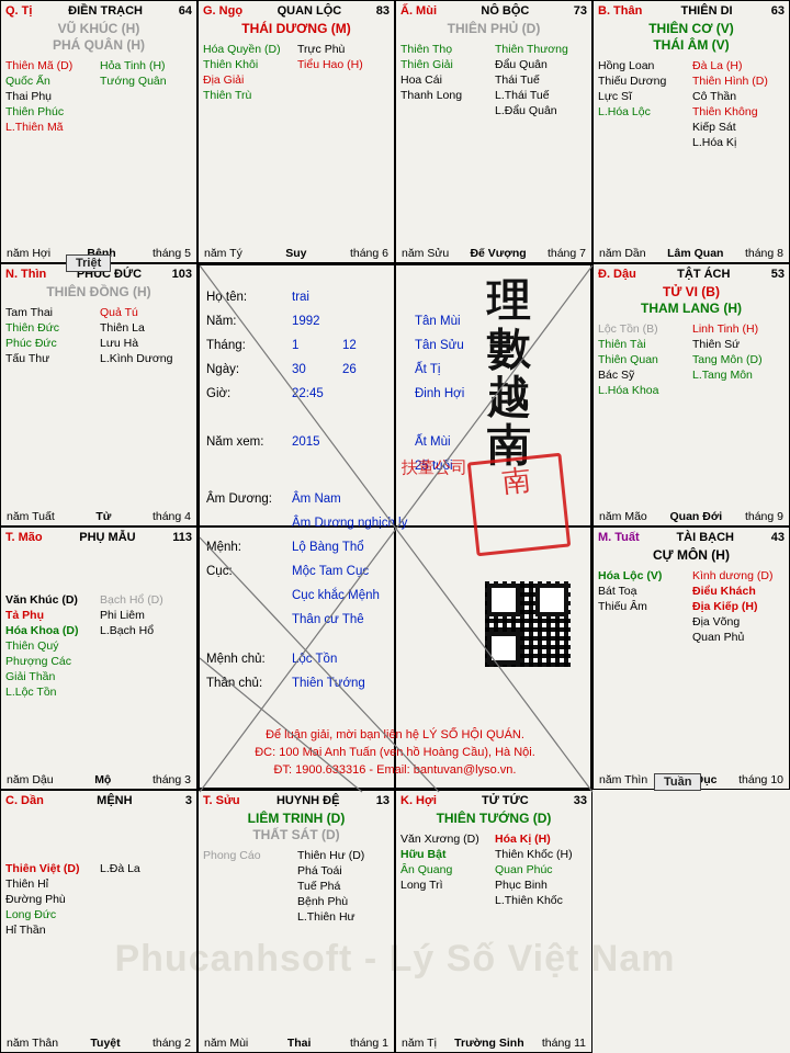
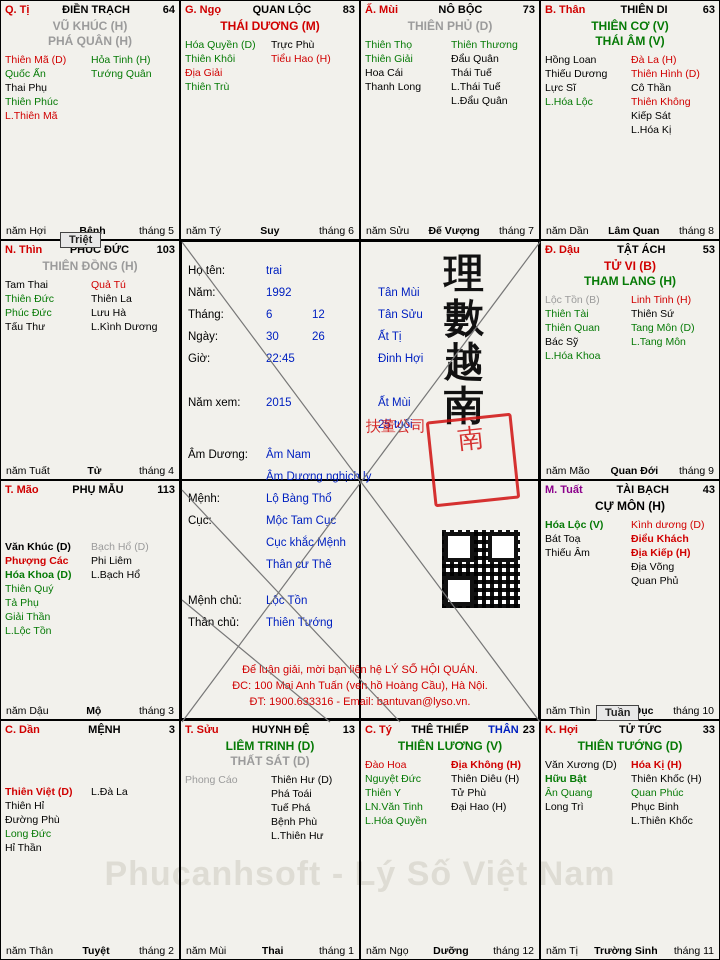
  Phucanhsoft - Lý Số Việt Nam
  Q. Tị
  ĐIỀN TRẠCH
  64
  VŨ KHÚC (H)
  PHÁ QUÂN (H)
  Thiên Mã (D)
  Quốc Ấn
  Thai Phụ
  Thiên Phúc
  L.Thiên Mã
  Hỏa Tinh (H)
  Tướng Quân
  năm Hợi
  Bệnh
  tháng 5
  G. Ngọ
  QUAN LỘC
  83
  THÁI DƯƠNG (M)
  Hóa Quyền (D)
  Thiên Khôi
  Địa Giải
  Thiên Trù
  Trực Phù
  Tiểu Hao (H)
  năm Tý
  Suy
  tháng 6
  Ấ. Mùi
  NÔ BỘC
  73
  THIÊN PHỦ (D)
  Thiên Thọ
  Thiên Giải
  Hoa Cái
  Thanh Long
  Thiên Thương
  Đẩu Quân
  Thái Tuế
  L.Thái Tuế
  L.Đẩu Quân
  năm Sửu
  Đế Vượng
  tháng 7
  B. Thân
  THIÊN DI
  63
  THIÊN CƠ (V)
  THÁI ÂM (V)
  Hồng Loan
  Thiếu Dương
  Lực Sĩ
  L.Hóa Lộc
  Đà La (H)
  Thiên Hình (D)
  Cô Thần
  Thiên Không
  Kiếp Sát
  L.Hóa Kị
  năm Dần
  Lâm Quan
  tháng 8
  N. Thìn
  PHÚC ĐỨC
  103
  THIÊN ĐỒNG (H)
  Tam Thai
  Thiên Đức
  Phúc Đức
  Tấu Thư
  Quả Tú
  Thiên La
  Lưu Hà
  L.Kình Dương
  năm Tuất
  Tử
  tháng 4
  Đ. Dậu
  TẬT ÁCH
  53
  TỬ VI (B)
  THAM LANG (H)
  Lộc Tồn (B)
  Thiên Tài
  Thiên Quan
  Bác Sỹ
  L.Hóa Khoa
  Linh Tinh (H)
  Thiên Sứ
  Tang Môn (D)
  L.Tang Môn
  năm Mão
  Quan Đới
  tháng 9
  T. Mão
  PHỤ MẪU
  113
  Văn Khúc (D)
- Tả Phụ
+ Phượng Các
  Hóa Khoa (D)
  Thiên Quý
- Phượng Các
+ Tả Phụ
  Giải Thần
  L.Lộc Tồn
  Bạch Hổ (D)
  Phi Liêm
  L.Bạch Hổ
  năm Dậu
  Mộ
  tháng 3
  M. Tuất
  TÀI BẠCH
  43
  CỰ MÔN (H)
  Hóa Lộc (V)
  Bát Toạ
  Thiếu Âm
  Kình dương (D)
  Điểu Khách
  Địa Kiếp (H)
  Địa Võng
  Quan Phủ
  năm Thìn
  tháng 10
  C. Dần
  MỆNH
  3
  Thiên Việt (D)
  Thiên Hỉ
  Đường Phù
  Long Đức
  Hỉ Thần
  L.Đà La
  năm Thân
  Tuyệt
  tháng 2
  T. Sửu
  HUYNH ĐỆ
  13
  LIÊM TRINH (D)
  THẤT SÁT (D)
  Phong Cáo
  Thiên Hư (D)
  Phá Toái
  Tuế Phá
  Bệnh Phù
  L.Thiên Hư
  năm Mùi
  Thai
  tháng 1
+ C. Tý
+ THÊ THIẾP
+ THÂN
+ 23
+ THIÊN LƯƠNG (V)
+ Đào Hoa
+ Nguyệt Đức
+ Thiên Y
+ LN.Văn Tinh
+ L.Hóa Quyền
+ Địa Không (H)
+ Thiên Diêu (H)
+ Tử Phù
+ Đại Hao (H)
+ năm Ngọ
+ Dưỡng
+ tháng 12
  K. Hợi
  TỬ TỨC
  33
  THIÊN TƯỚNG (D)
  Văn Xương (D)
  Hữu Bật
  Ân Quang
  Long Trì
  Hóa Kị (H)
  Thiên Khốc (H)
  Quan Phúc
  Phục Binh
  L.Thiên Khốc
  năm Tị
  Trường Sinh
  tháng 11
  Họ tên:
  trai
  Năm:
  1992
  Tháng:
- 1
+ 6
  12
  Ngày:
  30
  26
  Giờ:
  2:45
  Năm xem:
  2015
  Âm Dương:
  Âm Nam
  Âm Dương nghịcý
  Mệnh:
  Lộ Bàng Thổ
  Cục:
  Mộc Tam Cục
  Cục khắc Mệnh
  Thân cư Thê
  Mệnh chủ:
  Lộc Tồn
  Thân chủ:
  Thiên Tướng
  Tân Mùi
  Tân Sửu
  Ất Tị
  Đinh Hợi
  Ất Mùi
  25 tuổi
  理
  數
  越
  南
  扶董司
  Để luận giải, mời bạniên hệ LÝ SỐ HỘI QUÁN.
  ĐC: 100 Mai Anh Tuấn (ven hồ Hoàng Cầu), Hà Nội.
  ĐT: 1900.63316 - Email: bantuvan@lyso.vn.
  Triệt
  Tuần
